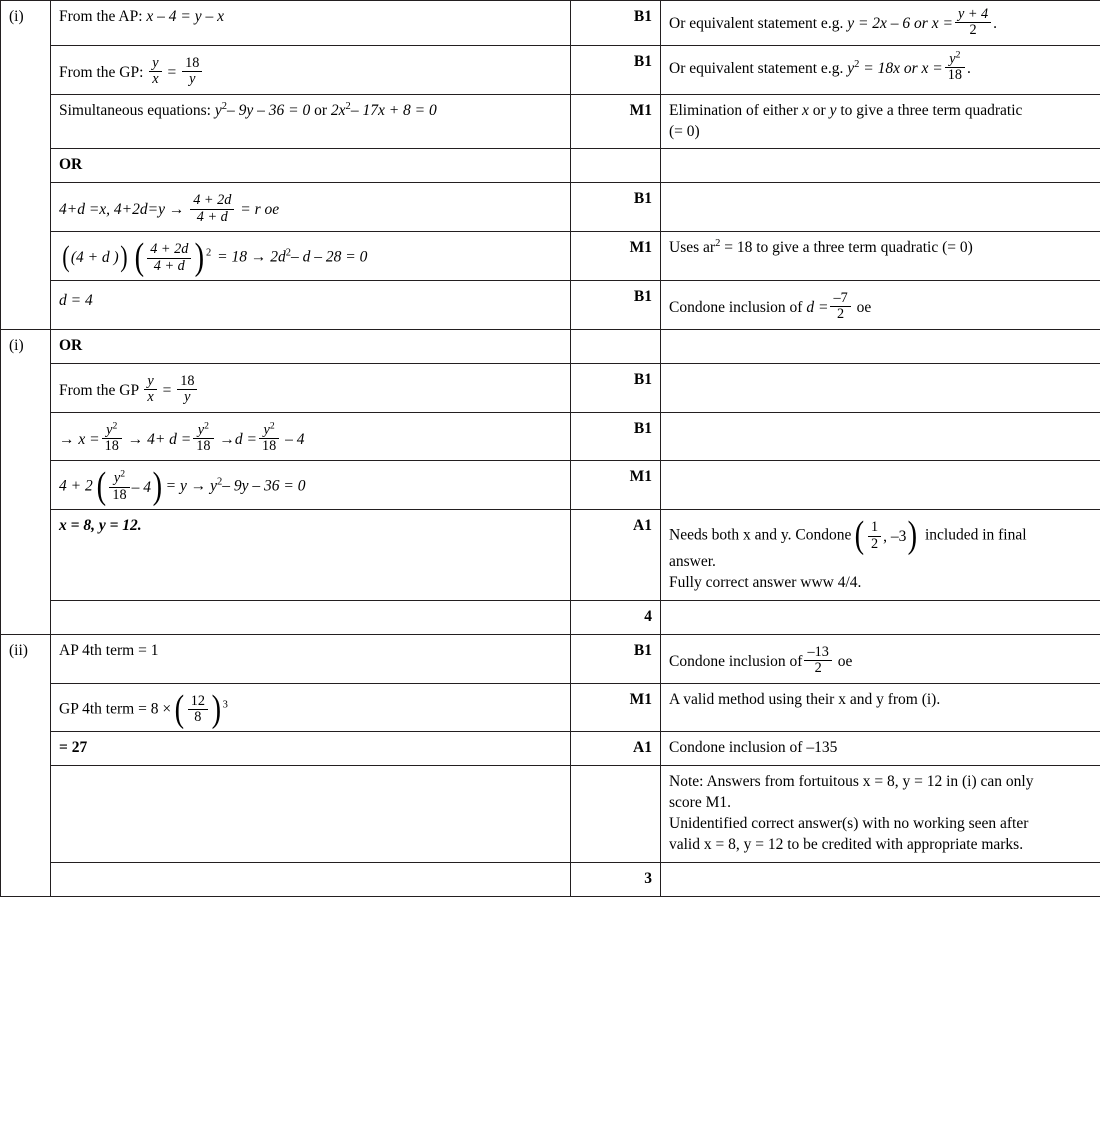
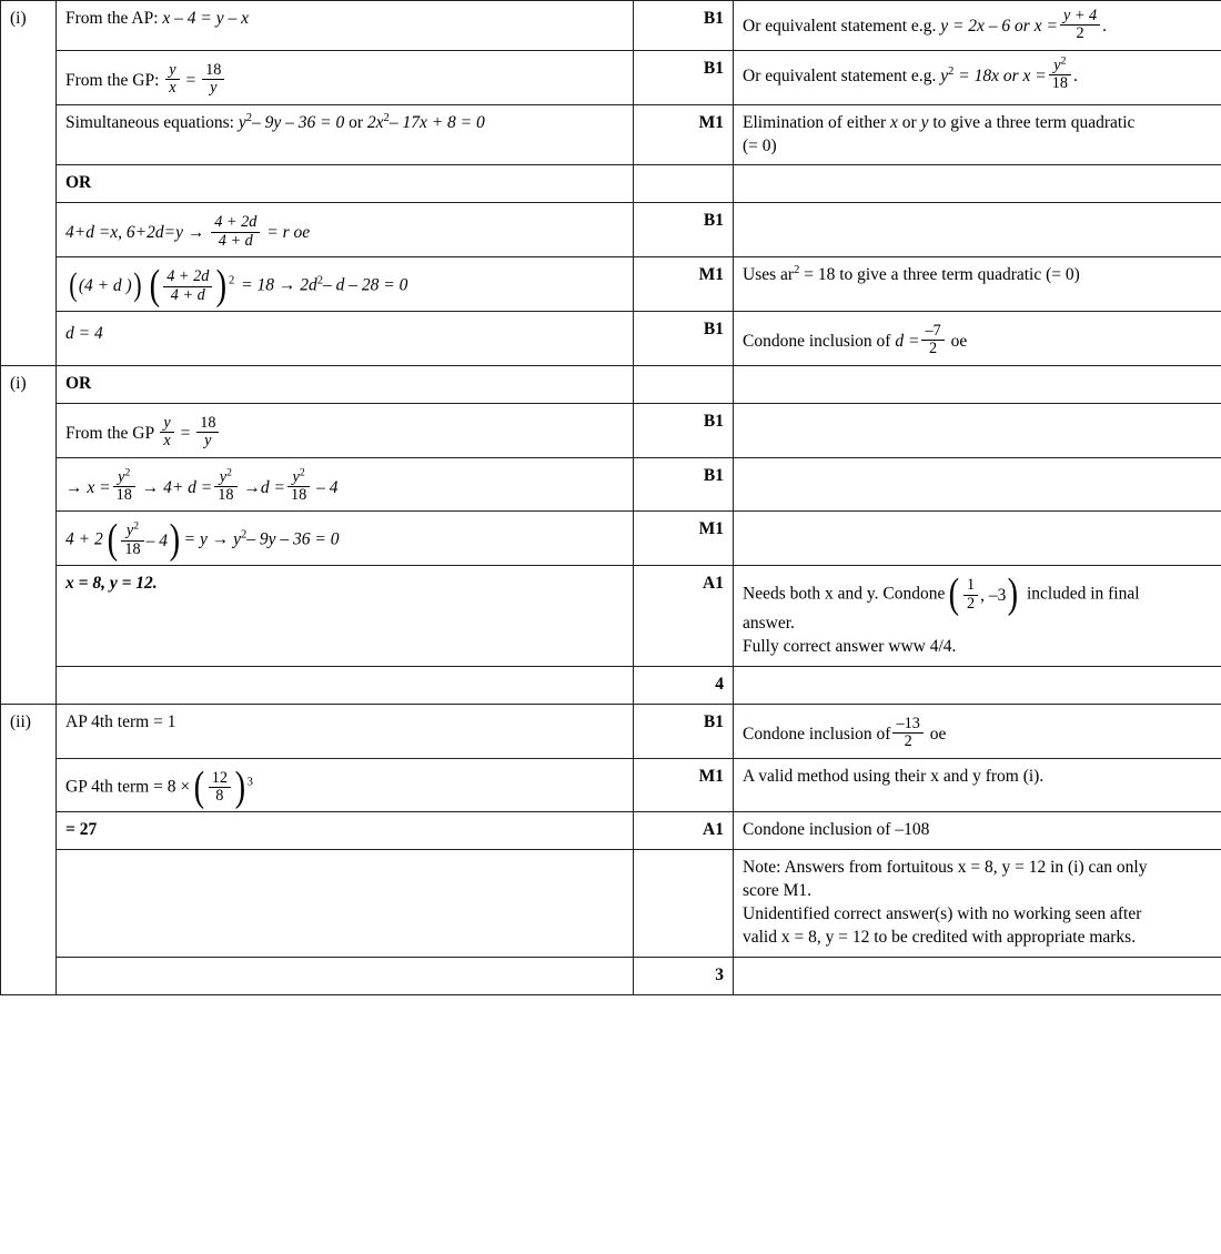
  (i)	From the AP: x – 4 = y – x	B1	Or equivalent statement e.g. y = 2x – 6 or x =y + 42 .
  From the GP: yx = 18y	B1	Or equivalent statement e.g. y2 = 18x or x =y218 .
  Simultaneous equations: y2– 9y – 36 = 0 or 2x2– 17x + 8 = 0	M1	Elimination of either x or y to give a three term quadratic (= 0)
  OR
- 4+d =x, 4+2d=y → 4 + 2d4 + d = r oe	B1
+ 4+d =x, 6+2d=y → 4 + 2d4 + d = r oe	B1
  ((4 + d )) ( 4 + 2d4 + d) 2 = 18 → 2d2– d – 28 = 0	M1	Uses ar2 = 18 to give a three term quadratic (= 0)
  d = 4	B1	Condone inclusion of d =–72 oe
  (i)	OR
  From the GP yx = 18y	B1
  → x =y218 → 4+ d =y218 →d =y218 – 4	B1
  4 + 2 ( y218 – 4) = y → y2– 9y – 36 = 0	M1
  x = 8, y = 12.	A1	Needs both x and y. Condone ( 12 , –3) included in final answer. Fully correct answer www 4/4.
  	4
  (ii)	AP 4th term = 1	B1	Condone inclusion of–132 oe
  GP 4th term = 8 × ( 128) 3	M1	A valid method using their x and y from (i).
- = 27	A1	Condone inclusion of –135
+ = 27	A1	Condone inclusion of –108
  		Note: Answers from fortuitous x = 8, y = 12 in (i) can only score M1. Unidentified correct answer(s) with no working seen after valid x = 8, y = 12 to be credited with appropriate marks.
  	3
